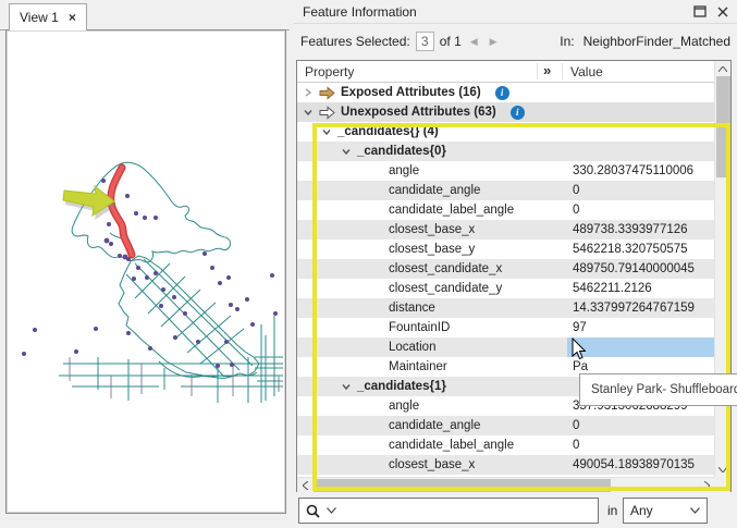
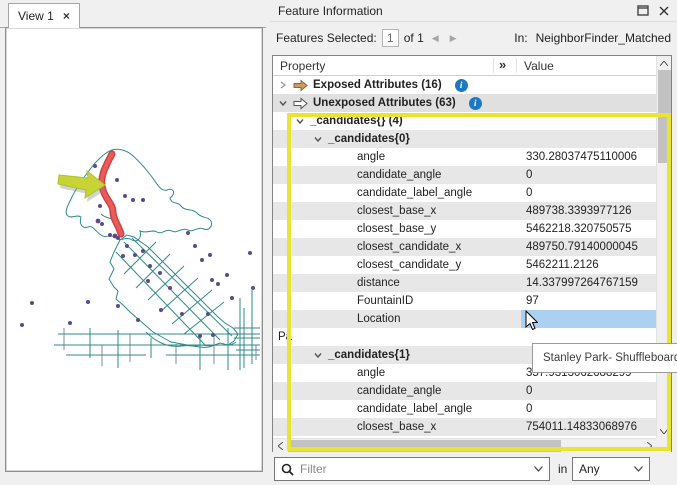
  View 1
  ×
  Feature Information
  Features Selected:
- 3
+ 1
  of 1
  ◀
  ▶
  In:
  NeighborFinder_Matched
  Property
  »
  Value
  Exposed Attributes (16)
  i
  Unexposed Attributes (63)
  i
  _candidates{} (4)
  _candidates{0}
  angle
  330.28037475110006
  candidate_angle
  0
  candidate_label_angle
  0
  closest_base_x
  489738.3393977126
  closest_base_y
  5462218.320750575
  closest_candidate_x
  489750.79140000045
  closest_candidate_y
  5462211.2126
  distance
  14.337997264767159
  FountainID
  97
  Location
- Maintainer
  Pa
  _candidates{1}
  angle
  357.9313062688299
  candidate_angle
  0
  candidate_label_angle
  0
  closest_base_x
- 490054.18938970135
+ 754011.14833068976
  Stanley Park- Shuffleboar
+ Filter
  in
  Any
